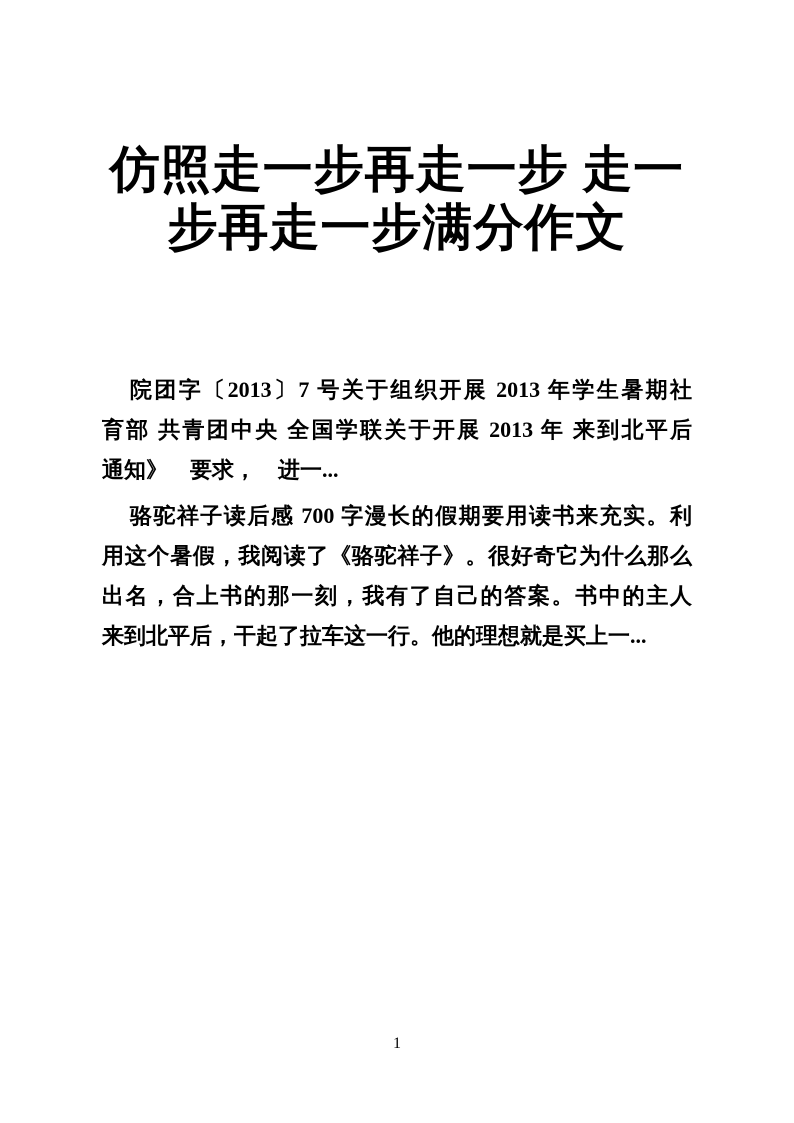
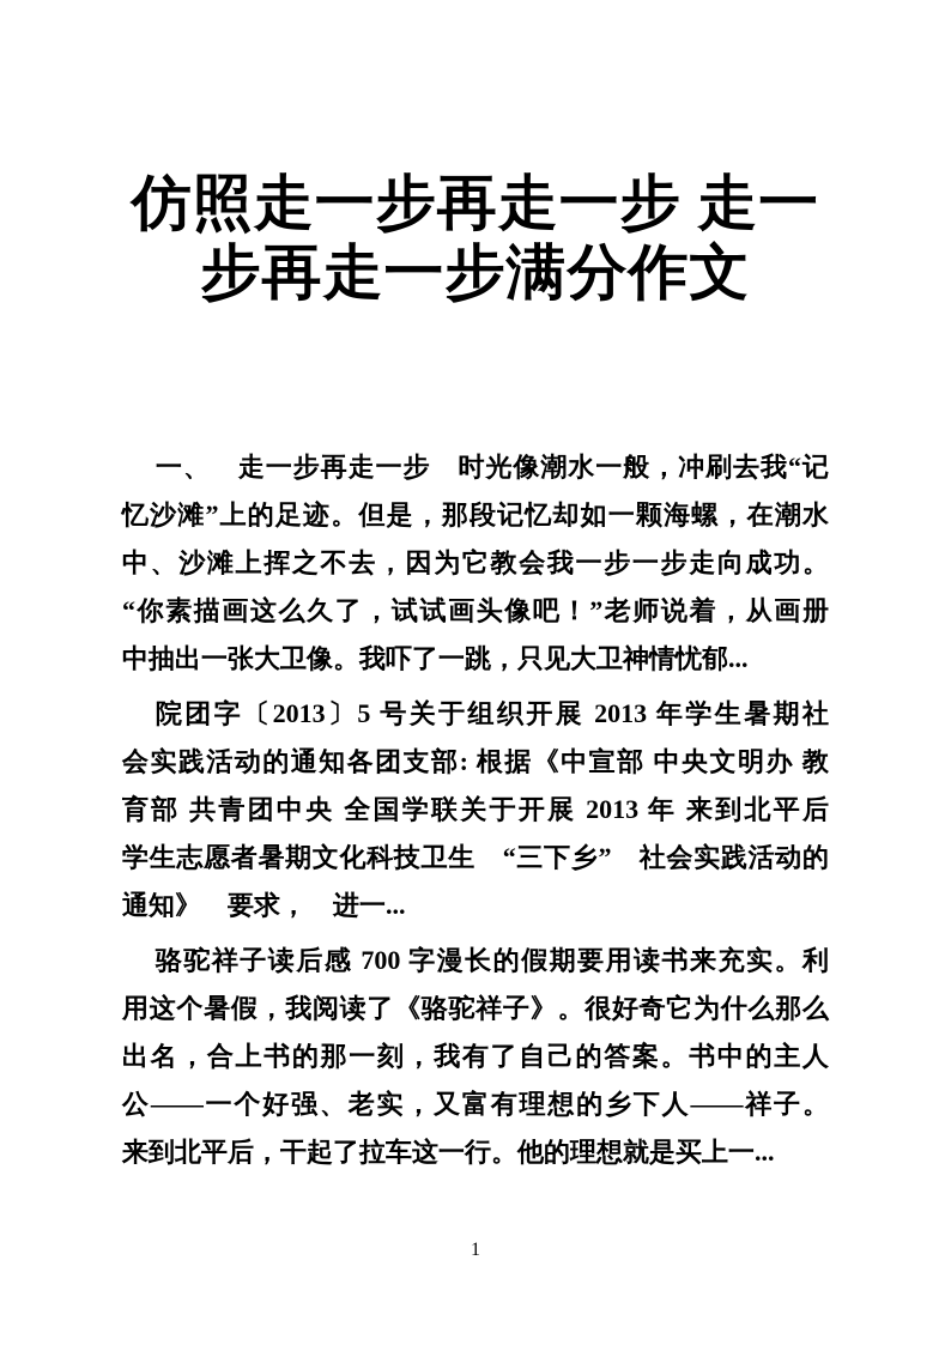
  仿照走一步再走一步 走一
  步再走一步满分作文
+ 一、 走一步再走一步 时光像潮水一般，冲刷去我“记
+ 忆沙滩”上的足迹。但是，那段记忆却如一颗海螺，在潮水
+ 中、沙滩上挥之不去，因为它教会我一步一步走向成功。
+ “你素描画这么久了，试试画头像吧！”老师说着，从画册
+ 中抽出一张大卫像。我吓了一跳，只见大卫神情忧郁...
- 院团字〔2013〕7 号关于组织开展 2013 年学生暑期社
+ 院团字〔2013〕5 号关于组织开展 2013 年学生暑期社
+ 会实践活动的通知各团支部: 根据《中宣部 中央文明办 教
  育部 共青团中央 全国学联关于开展 2013 年 来到北平后
+ 学生志愿者暑期文化科技卫生 “三下乡” 社会实践活动的
  通知》 要求， 进一...
  骆驼祥子读后感 700 字漫长的假期要用读书来充实。利
  用这个暑假，我阅读了《骆驼祥子》。很好奇它为什么那么
  出名，合上书的那一刻，我有了自己的答案。书中的主人
+ 公——一个好强、老实，又富有理想的乡下人——祥子。
  来到北平后，干起了拉车这一行。他的理想就是买上一...
  1
